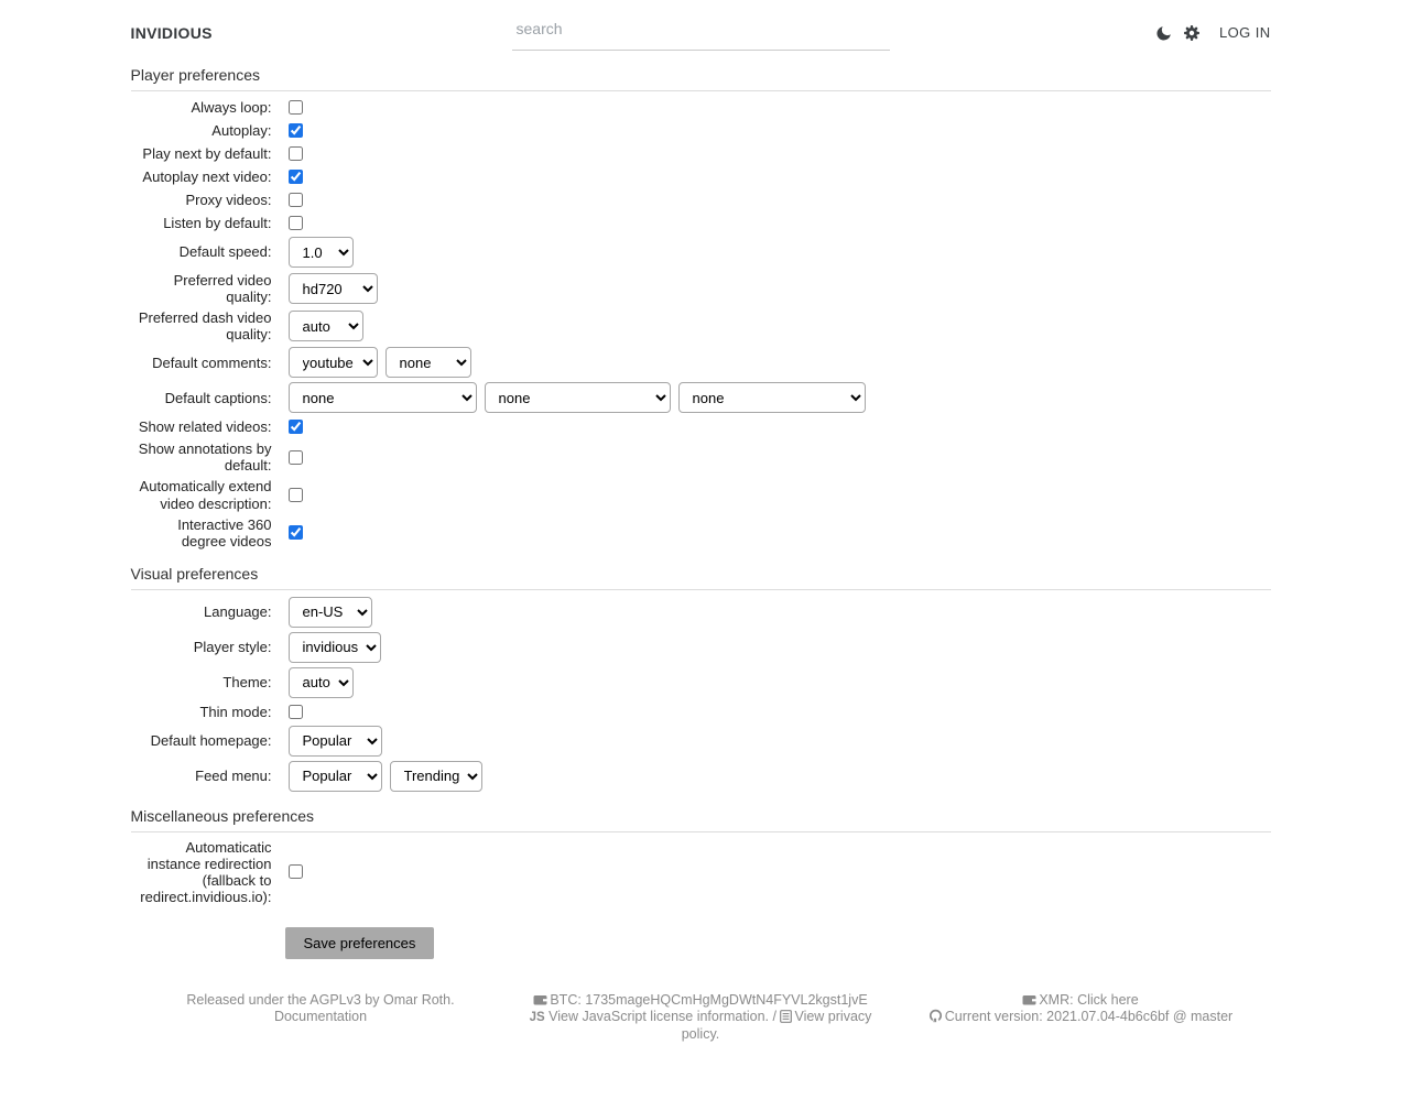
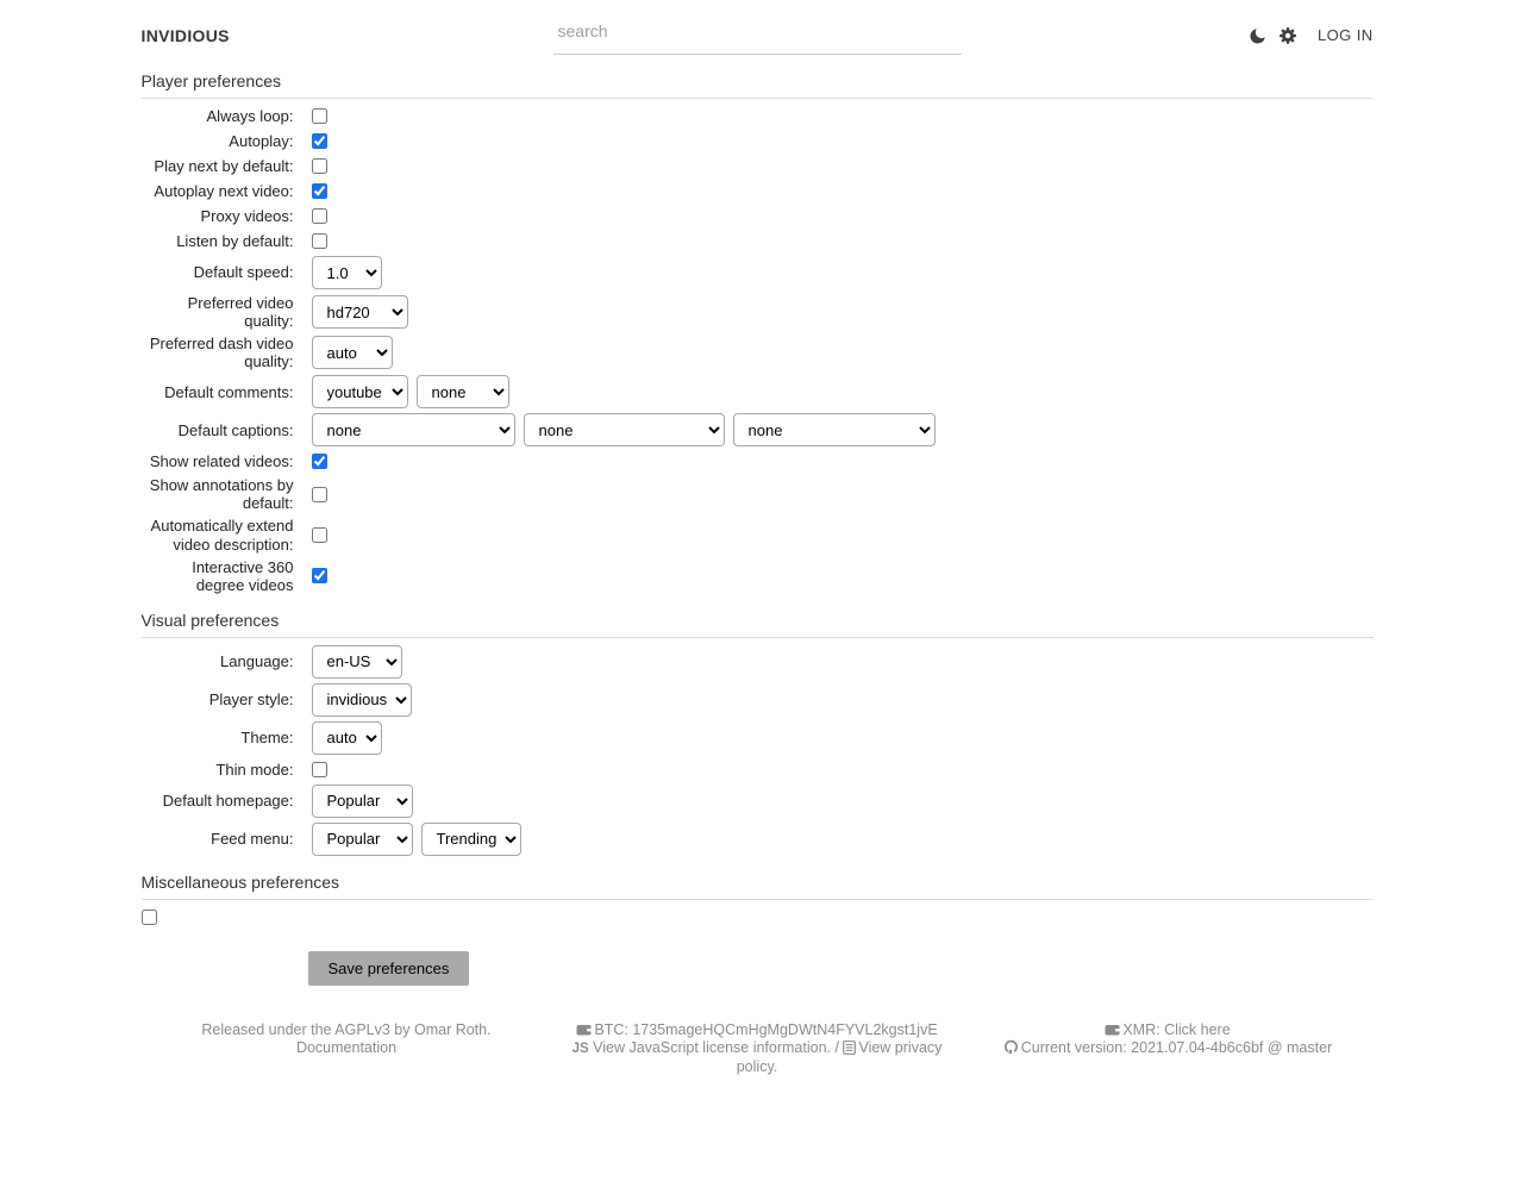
  INVIDIOUS
  search
  LOG IN
  Player preferences
  Always loop:
  Autoplay:
  Play next by default:
  Autoplay next video:
  Proxy videos:
  Listen by default:
  Default speed:
  1.0
  Preferred video quality:
  hd720
  Preferred dash video quality:
  auto
  Default comments:
  youtube
  none
  Default captions:
  none
  none
  none
  Show related videos:
  Show annotations by default:
  Automatically extend video description:
  Interactive 360 degree videos
  Visual preferences
  Language:
  en-US
  Player style:
  invidious
  Theme:
  auto
  Thin mode:
  Default homepage:
  Popular
  Feed menu:
  Popular
  Trending
  Miscellaneous preferences
- Automaticatic instance redirection (fallback to redirect.invidious.io):
  Save preferences
  Released under the AGPLv3 by Omar Roth.
  Documentation
  BTC: 1735mageHQCmHgMgDWtN4FYVL2kgst1jvE
  JS View JavaScript license information. / View privacy policy.
  XMR: Click here
  Current version: 2021.07.04-4b6c6bf @ master
